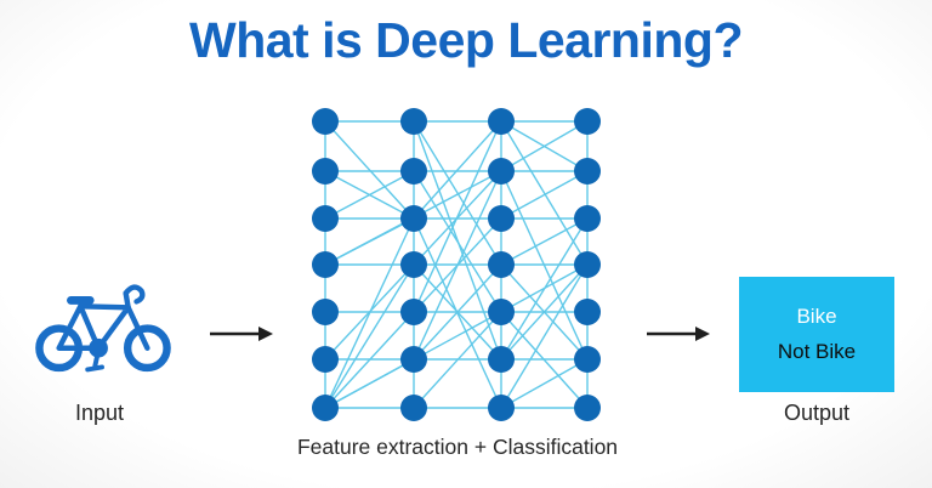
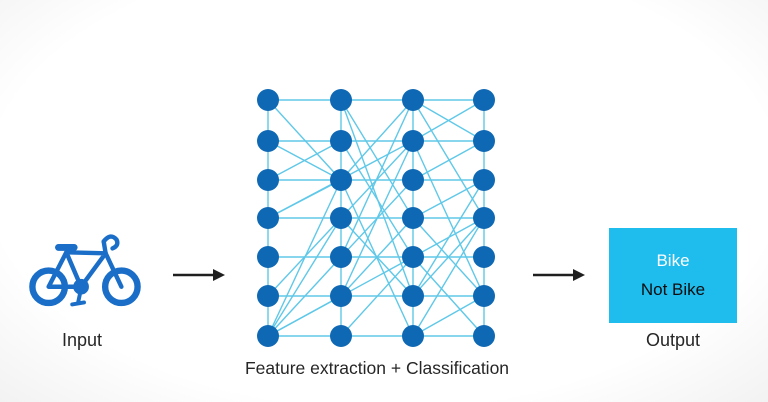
- What is Deep Learning?
  Input
  Feature extraction + Classification
  Bike
  Not Bike
  Output
